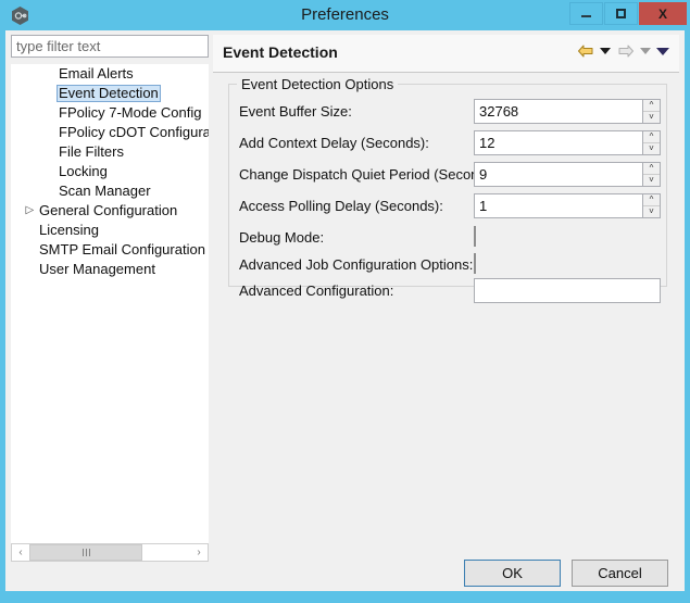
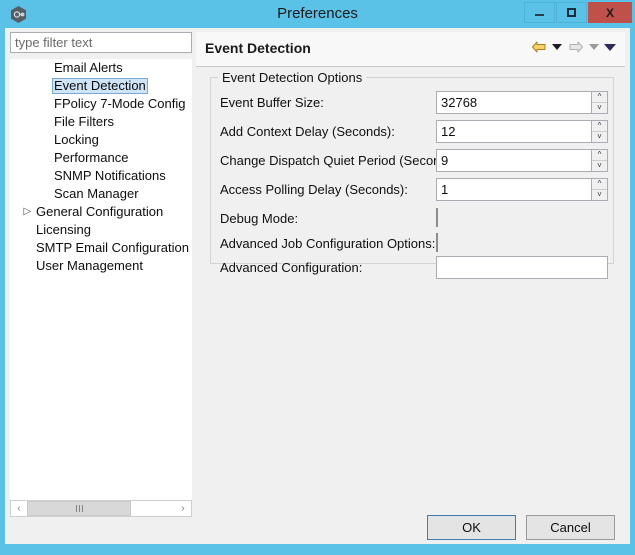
  Preferences
  X
  type filter text
  Email Alerts
  Event Detection
  FPolicy 7-Mode Config
- FPolicy cDOT Configura
  File Filters
  Locking
+ Performance
+ SNMP Notifications
  Scan Manager
  General Configuration
  Licensing
  SMTP Email Configuration
  User Management
  ‹
  ›
  Event Detection
  Event Detection Options
  Event Buffer Size:
  32768
  ^
  ˅
  Add Context Delay (Seconds):
  12
  ^
  ˅
  Change Dispatch Quiet Period (Seco
  9
  ^
  ˅
  Access Polling Delay (Seconds):
  1
  ^
  ˅
  Debug Mode:
  Advanced Job Configuration Options:
  Advanced Configuration:
  OK
  Cancel
